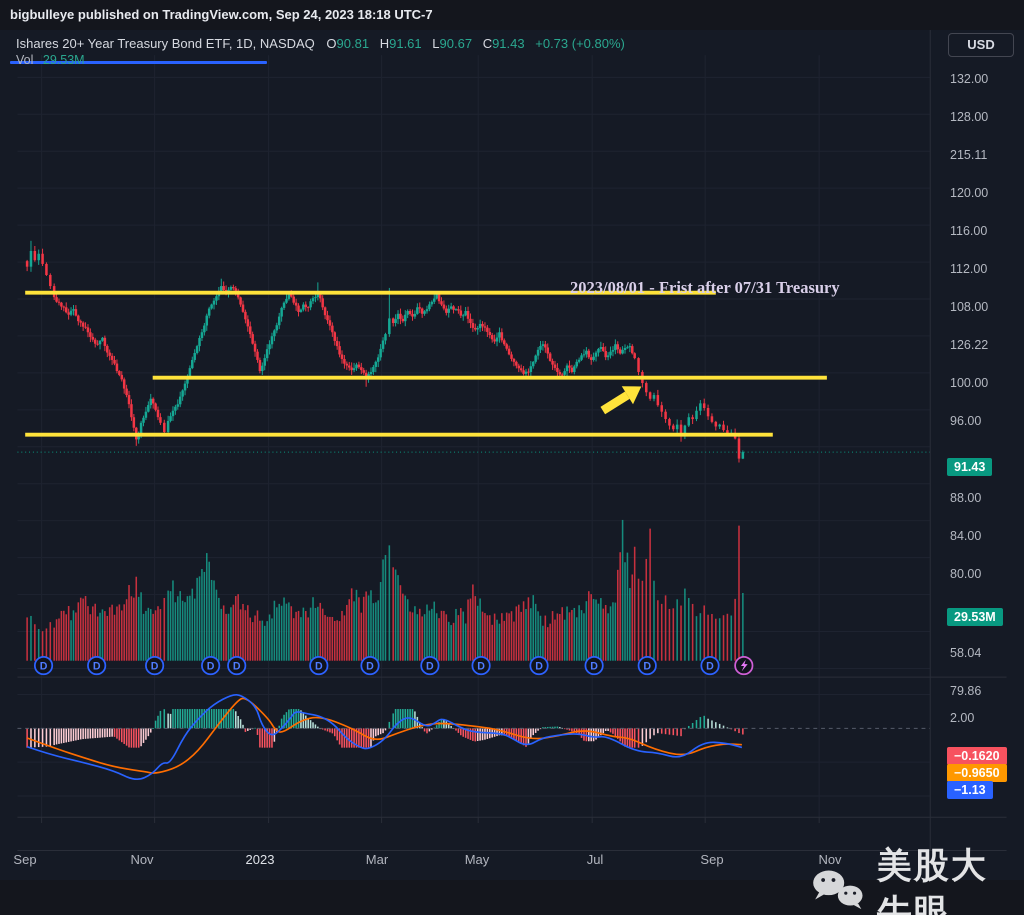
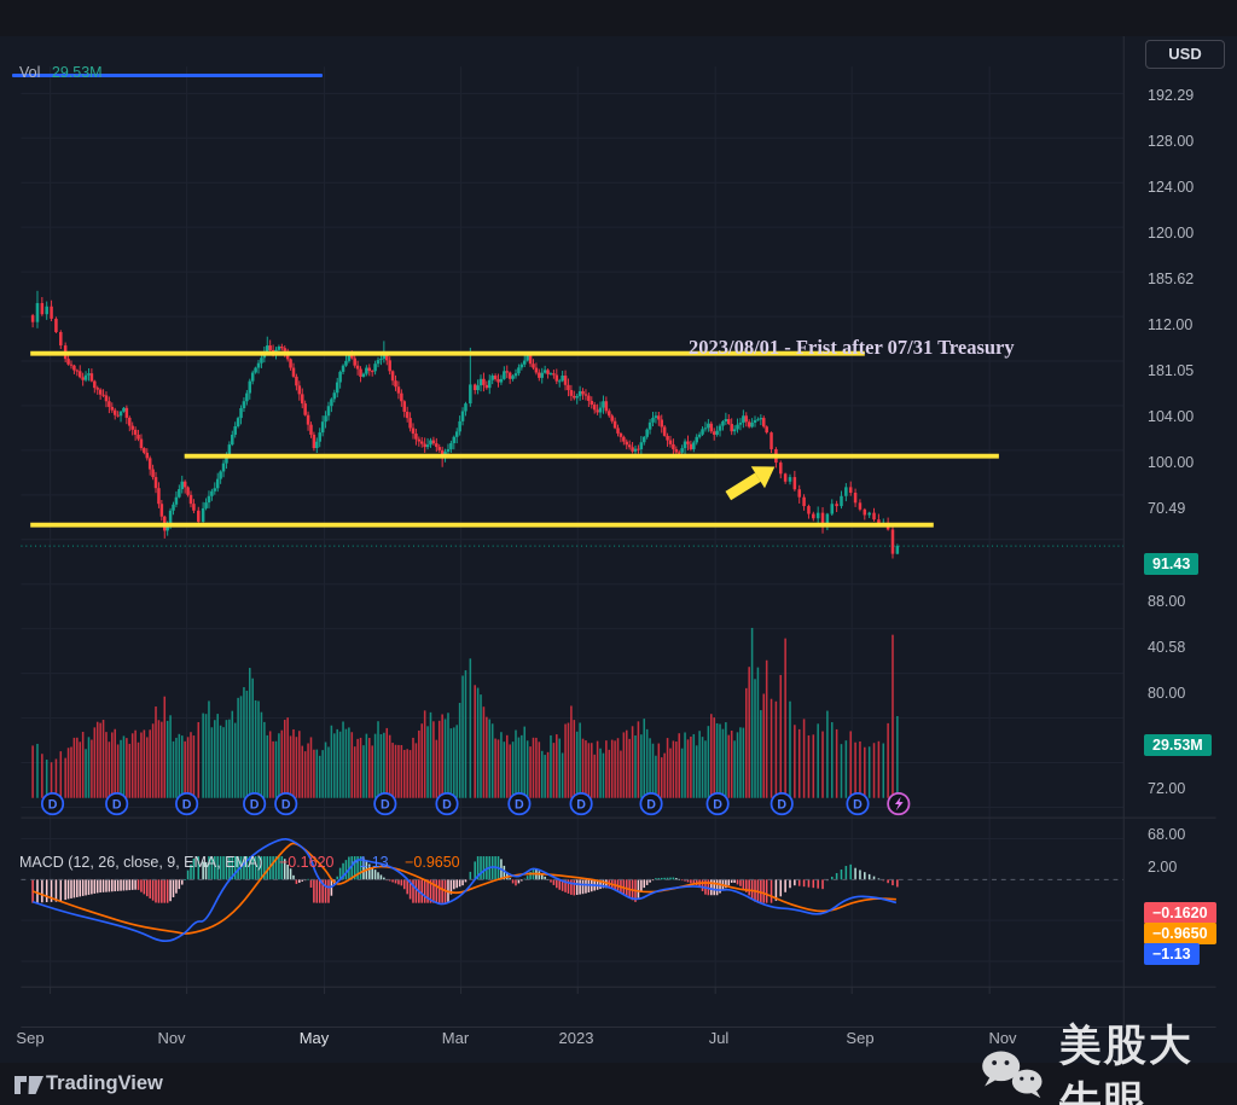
- bigbulleye published on TradingView.com, Sep 24, 2023 18:18 UTC-7
  D
  D
  D
  D
  D
  D
  D
  D
  D
  D
  D
  D
  D
- Ishares 20+ Year Treasury Bond ETF, 1D, NASDAQ O90.81 H91.61 L90.67 C91.43 +0.73 (+0.80%)
  Vol 29.53M
  USD
- 132.00
+ 192.29
  128.00
- 215.11
+ 124.00
  120.00
- 116.00
+ 185.62
  112.00
- 108.00
+ 181.05
- 126.22
+ 104.00
  100.00
- 96.00
+ 70.49
  88.00
- 84.00
+ 40.58
  80.00
- 58.04
+ 72.00
- 79.86
+ 68.00
  2.00
  Sep
  Nov
- 2023
+ May
  Mar
- May
+ 2023
  Jul
  Sep
  Nov
  2023/08/01 - Frist after 07/31 Treasury
+ MACD (12, 26, close, 9, EMA, EMA) −0.1620 −1.13 −0.9650
  91.43
  29.53M
  −0.1620
  −0.9650
  −1.13
  美股大牛眼
+ TradingView
